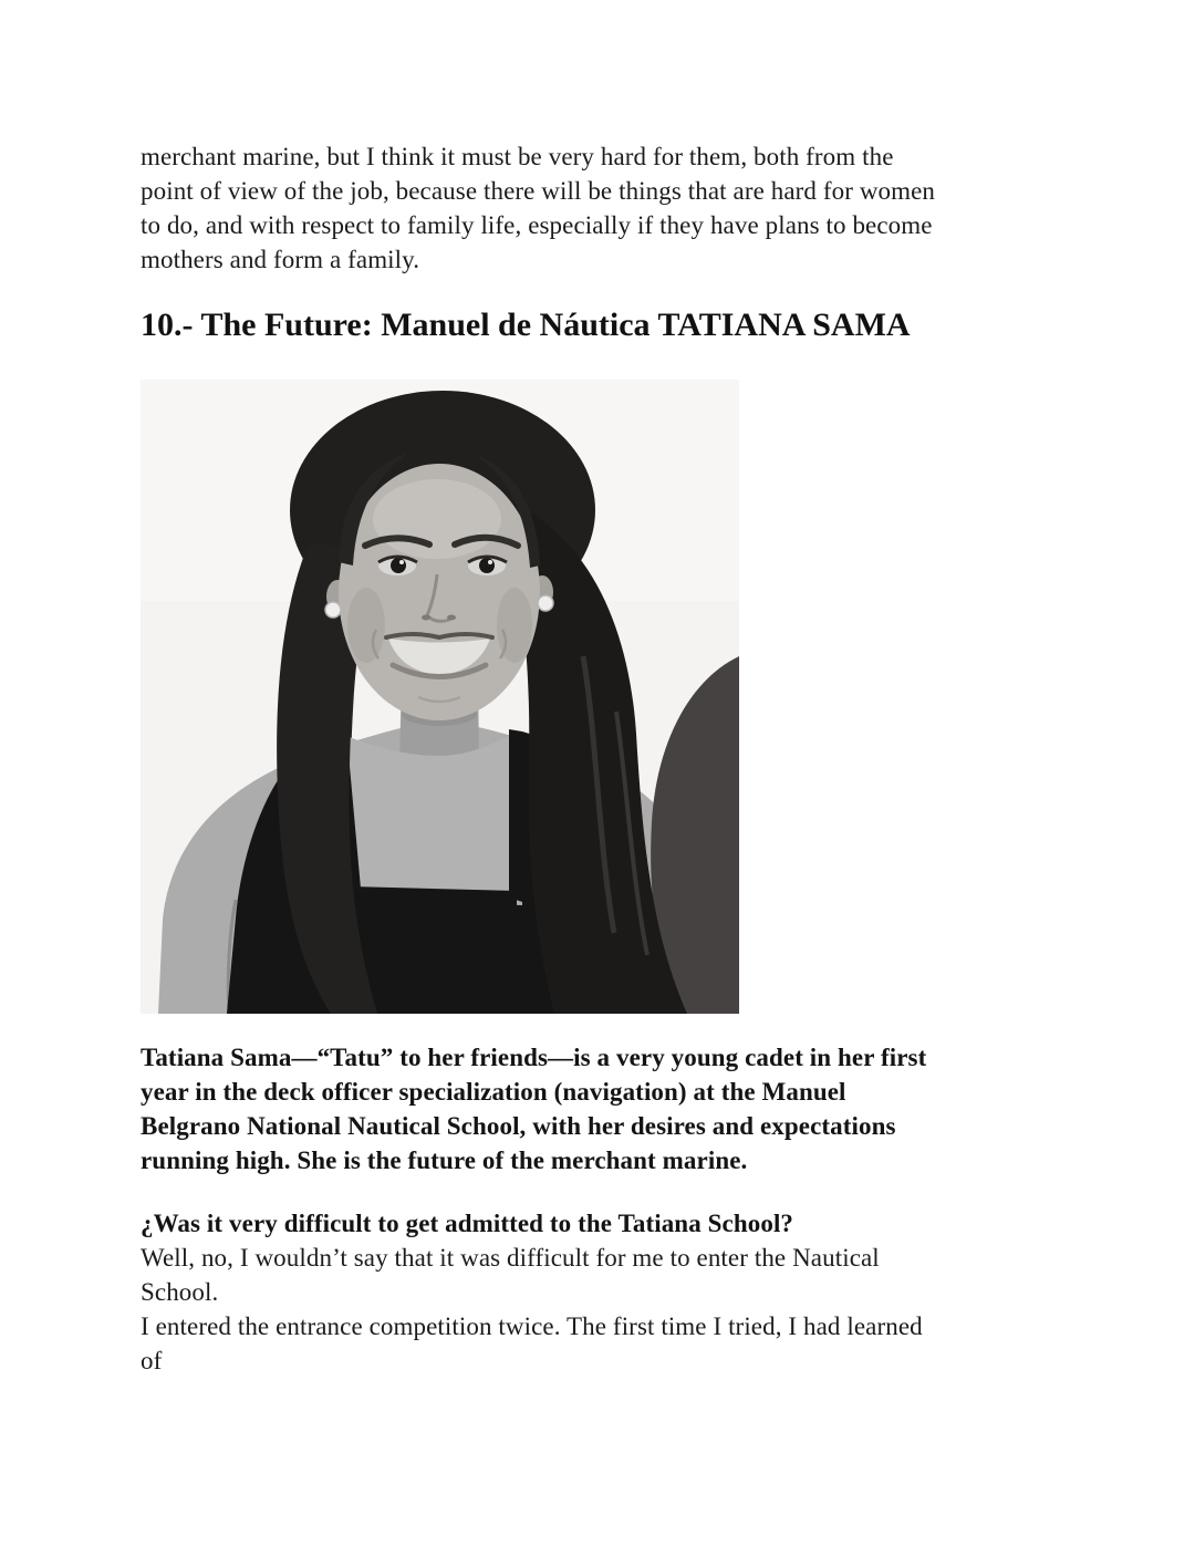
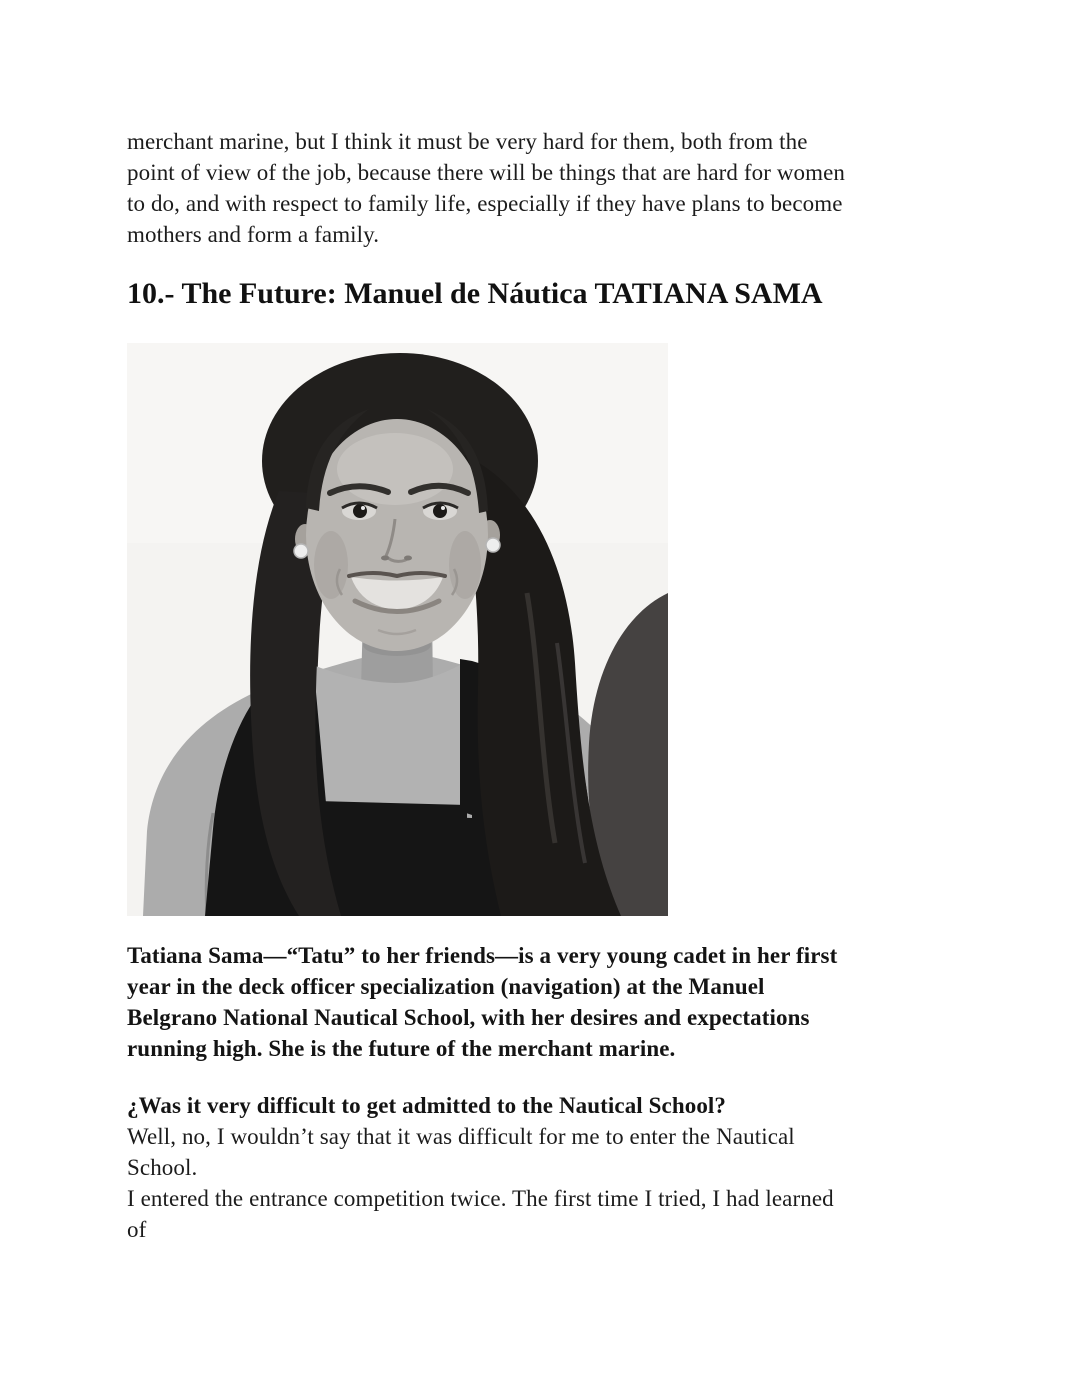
  merchant marine, but I think it must be very hard for them, both from the
  point of view of the job, because there will be things that are hard for women
  to do, and with respect to family life, especially if they have plans to become
  mothers and form a family.
  10.- The Future: Manuel de Náutica TATIANA SAMA
  Tatiana Sama—“Tatu” to her friends—is a very young cadet in her first
  year in the deck officer specialization (navigation) at the Manuel
  Belgrano National Nautical School, with her desires and expectations
  running high. She is the future of the merchant marine.
- ¿Was it very difficult to get admitted to the Tatiana School?
+ ¿Was it very difficult to get admitted to the Nautical School?
  Well, no, I wouldn’t say that it was difficult for me to enter the Nautical
  School.
  I entered the entrance competition twice. The first time I tried, I had learned
  of
